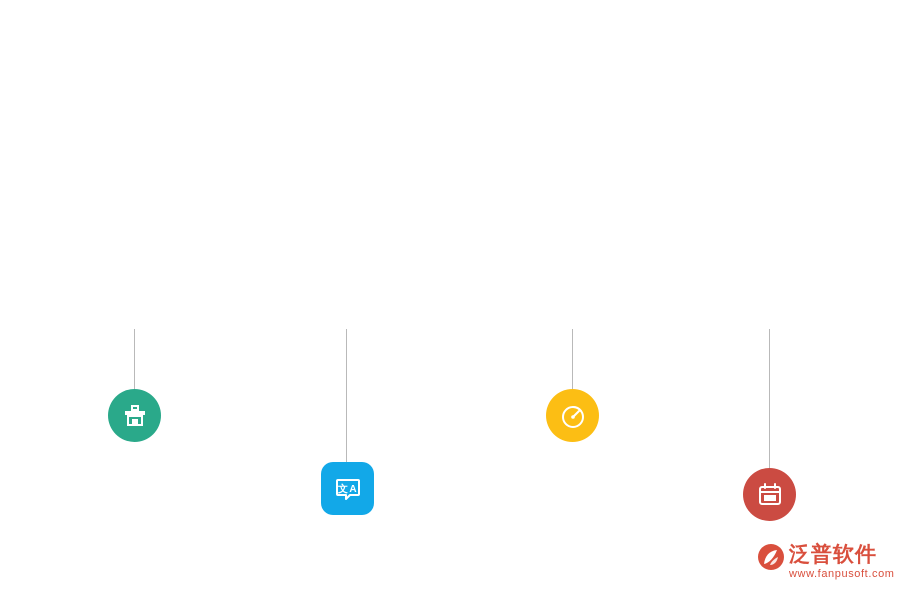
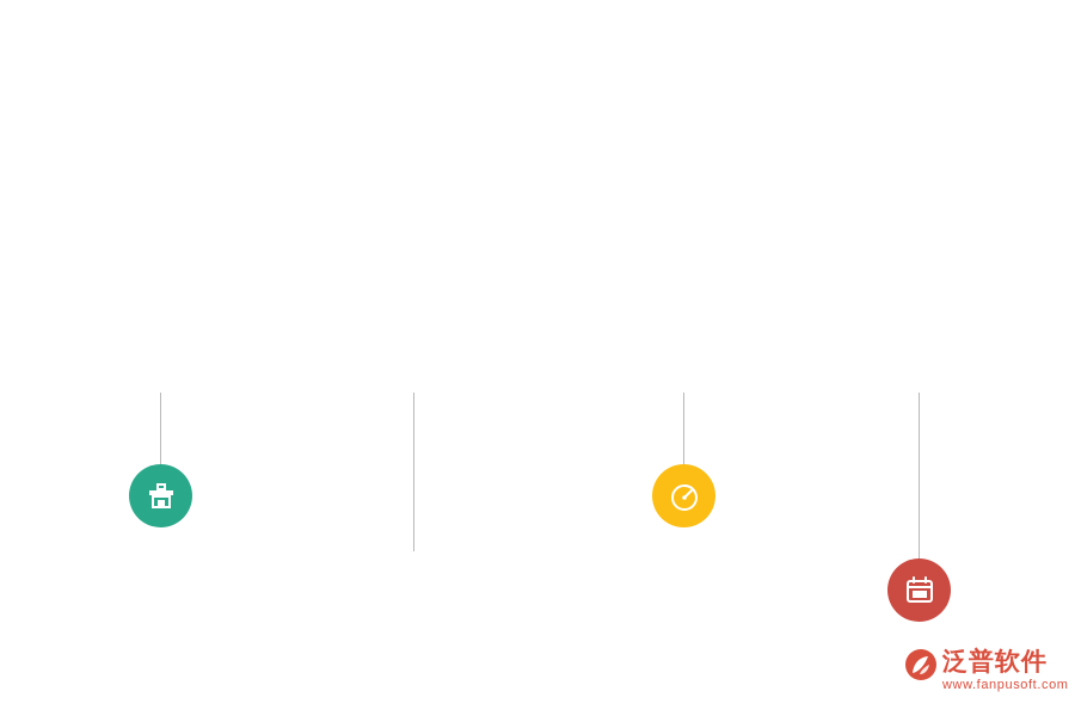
- 文
- A
  泛普软件
  www.fanpusoft.com
